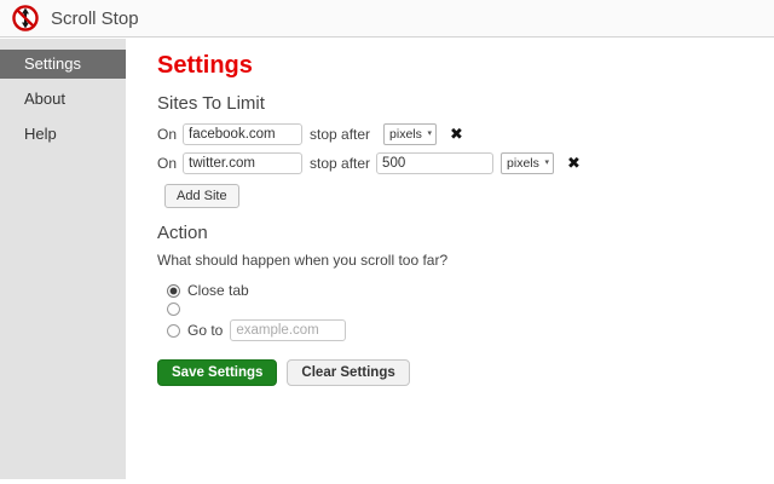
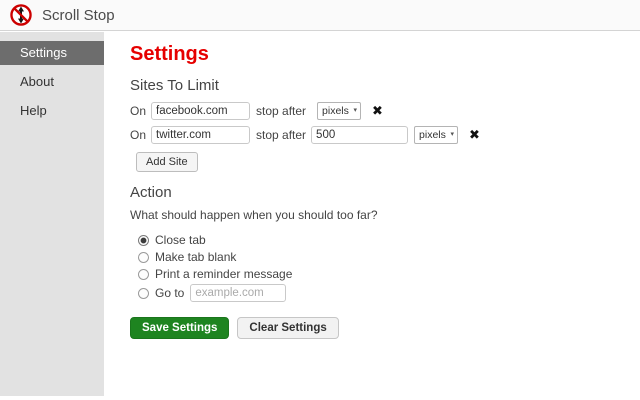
  Scroll Stop
  Settings
  About
  Help
  Settings
  Sites To Limit
  On
  facebook.com
  stop after
  pixels
  ✖
  On
  twitter.com
  stop after
  500
  pixels
  ✖
  Add Site
  Action
- What should happen when you scroll too far?
+ What should happen when you should too far?
  Close tab
+ Make tab blank
+ Print a reminder message
  Go to
  example.com
  Save Settings
  Clear Settings
